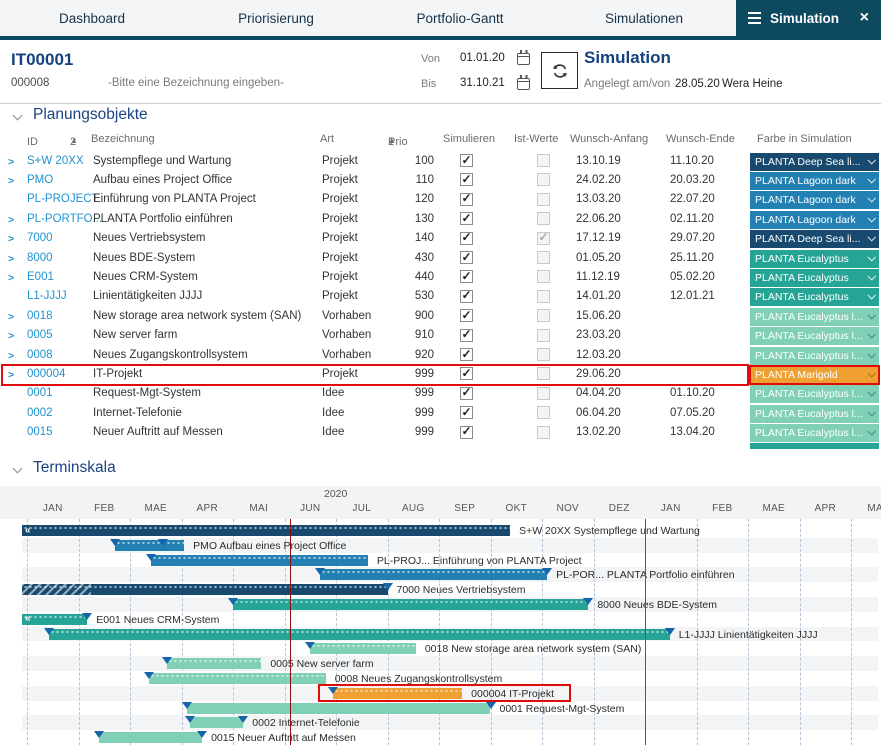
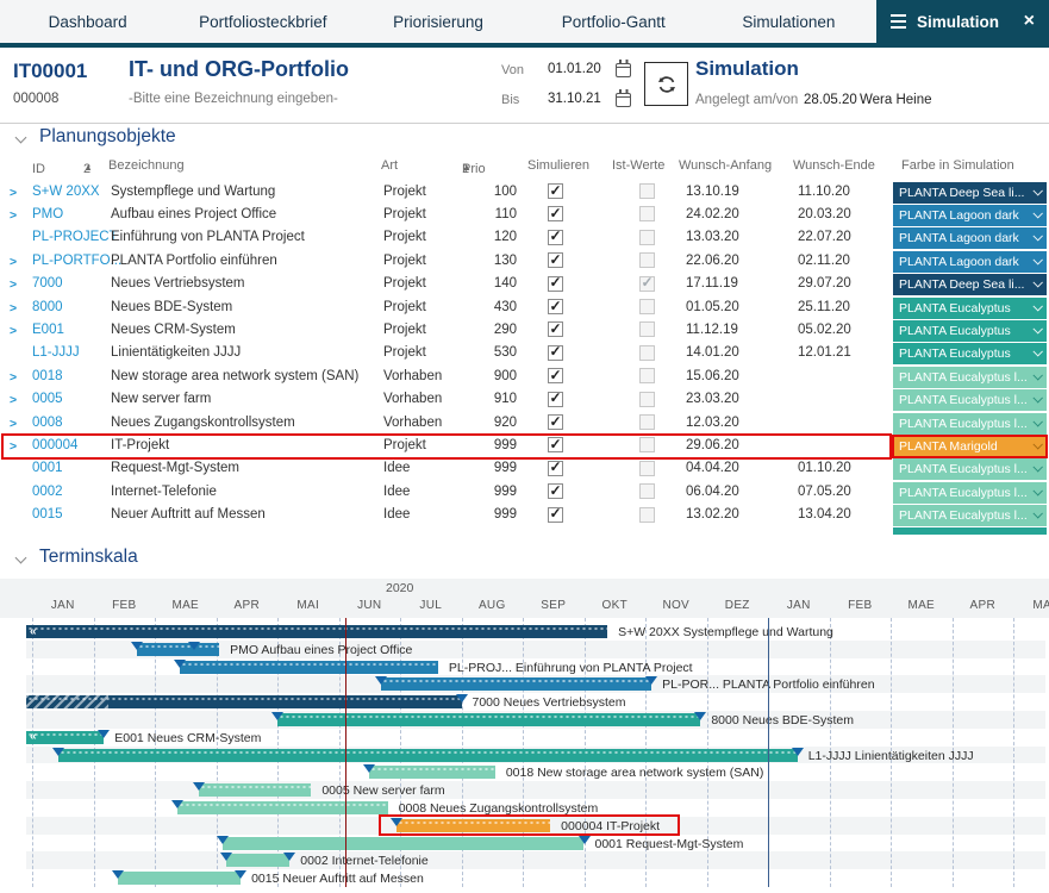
  Dashboard
+ Portfoliosteckbrief
  Priorisierung
  Portfolio-Gantt
  Simulationen
  Simulation
  ×
  IT00001
  000008
+ IT- und ORG-Portfolio
  -Bitte eine Bezeichnung eingeben-
  Von
  Bis
  01.01.20
  31.10.21
  Simulation
  Angelegt am/von
  28.05.20
  Wera Heine
  Planungsobjekte
  ID
  2
  ▲
  Bezeichnung
  Art
  Prio
  1
  ▲
  Simulieren
  Ist-Werte
  Wunsch-Anfang
  Wunsch-Ende
  Farbe in Simulation
  >
  S+W 20XX
  Systempflege und Wartung
  Projekt
  100
  13.10.19
  11.10.20
  PLANTA Deep Sea li...
  >
  PMO
  Aufbau eines Project Office
  Projekt
  110
  24.02.20
  20.03.20
  PLANTA Lagoon dark
  PL-PROJECT
  Einführung von PLANTA Project
  Projekt
  120
  13.03.20
  22.07.20
  PLANTA Lagoon dark
  >
  PL-PORTFO...
  PLANTA Portfolio einführen
  Projekt
  130
  22.06.20
  02.11.20
  PLANTA Lagoon dark
  >
  7000
  Neues Vertriebsystem
  Projekt
  140
- 17.12.19
+ 17.11.19
  29.07.20
  PLANTA Deep Sea li...
  >
  8000
  Neues BDE-System
  Projekt
  430
  01.05.20
  25.11.20
  PLANTA Eucalyptus
  >
  E001
  Neues CRM-System
  Projekt
- 440
+ 290
  11.12.19
  05.02.20
  PLANTA Eucalyptus
  L1-JJJJ
  Linientätigkeiten JJJJ
  Projekt
  530
  14.01.20
  12.01.21
  PLANTA Eucalyptus
  >
  0018
  New storage area network system (SAN)
  Vorhaben
  900
  15.06.20
  PLANTA Eucalyptus l...
  >
  0005
  New server farm
  Vorhaben
  910
  23.03.20
  PLANTA Eucalyptus l...
  >
  0008
  Neues Zugangskontrollsystem
  Vorhaben
  920
  12.03.20
  PLANTA Eucalyptus l...
  >
  000004
  IT-Projekt
  Projekt
  999
  29.06.20
  PLANTA Marigold
  0001
  Request-Mgt-System
  Idee
  999
  04.04.20
  01.10.20
  PLANTA Eucalyptus l...
  0002
  Internet-Telefonie
  Idee
  999
  06.04.20
  07.05.20
  PLANTA Eucalyptus l...
  0015
  Neuer Auftritt auf Messen
  Idee
  999
  13.02.20
  13.04.20
  PLANTA Eucalyptus l...
  Terminskala
  2020
  JAN
  FEB
  MAE
  APR
  MAI
  JUN
  JUL
  AUG
  SEP
  OKT
  NOV
  DEZ
  JAN
  FEB
  MAE
  APR
  «
  S+W 20XX Systempflege und Wartung
  PMO Aufbau eines Project Office
  PL-PROJ... Einführung von PLANTA Project
  PL-POR... PLANTA Portfolio einführen
  7000 Neues Vertriebsystem
  8000 Neues BDE-System
  «
  E001 Neues CRM-System
  L1-JJJJ Linientätigkeiten JJJJ
  0018 New storage area network system (SAN)
  0005 New server farm
  0008 Neues Zugangskontrollsystem
  000004 IT-Projekt
  0001 Request-Mgt-System
  0002 Internet-Telefonie
  0015 Neuer Auftritt auf Messen
